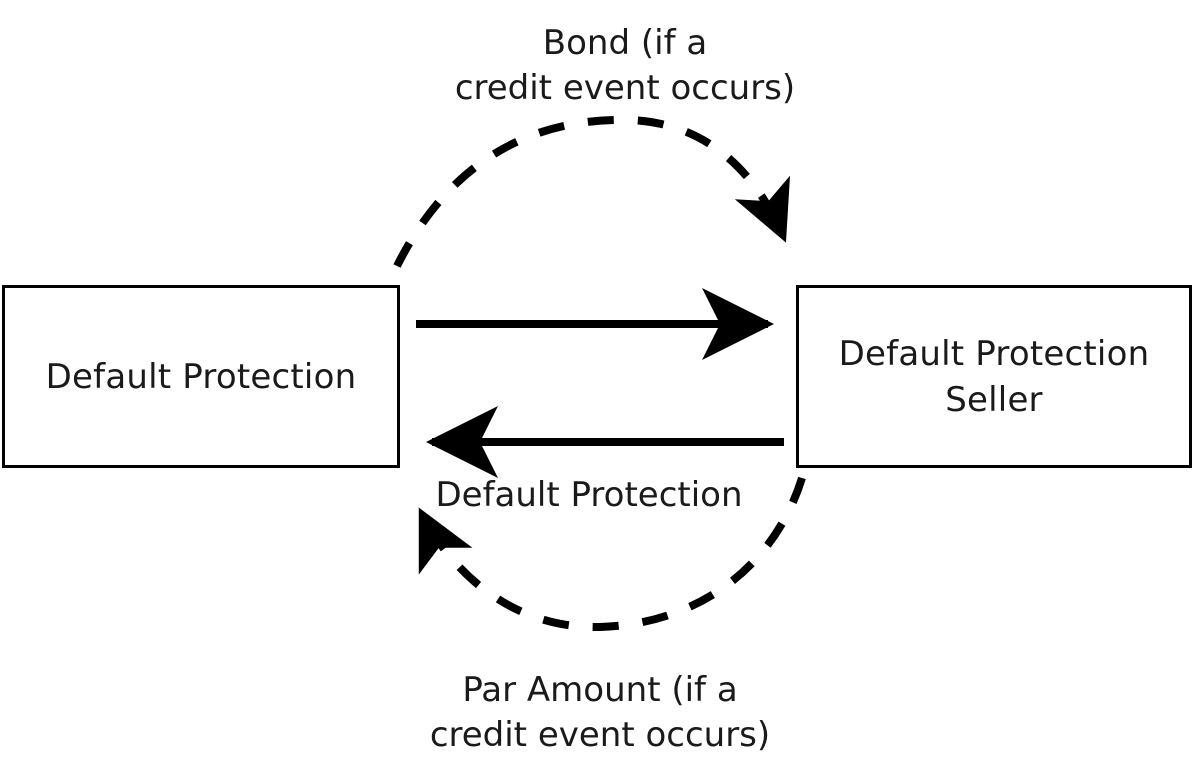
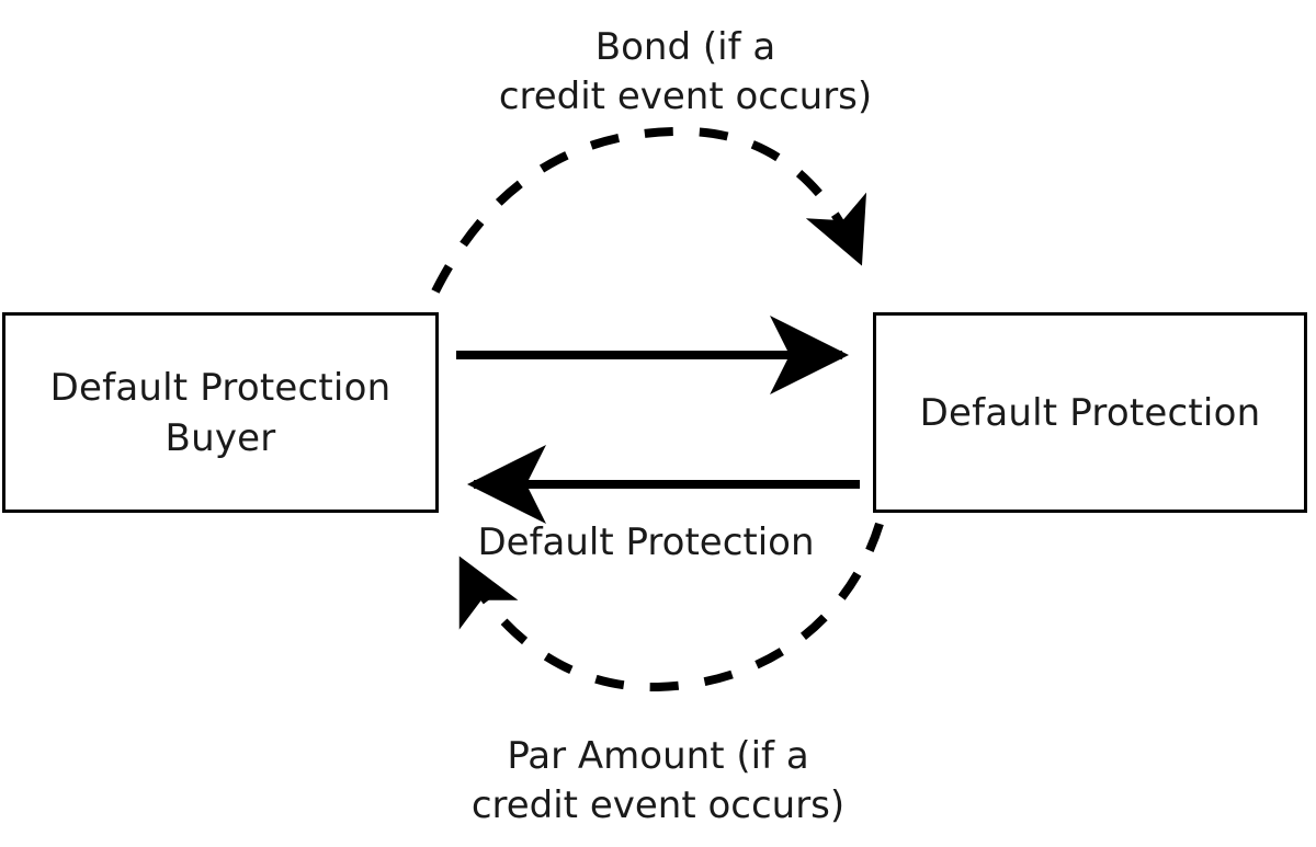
  Default Protection
+ Buyer
  Default Protection
- Seller
  Bond (if a
  credit event occurs)
  Default Protection
  Par Amount (if a
  credit event occurs)
